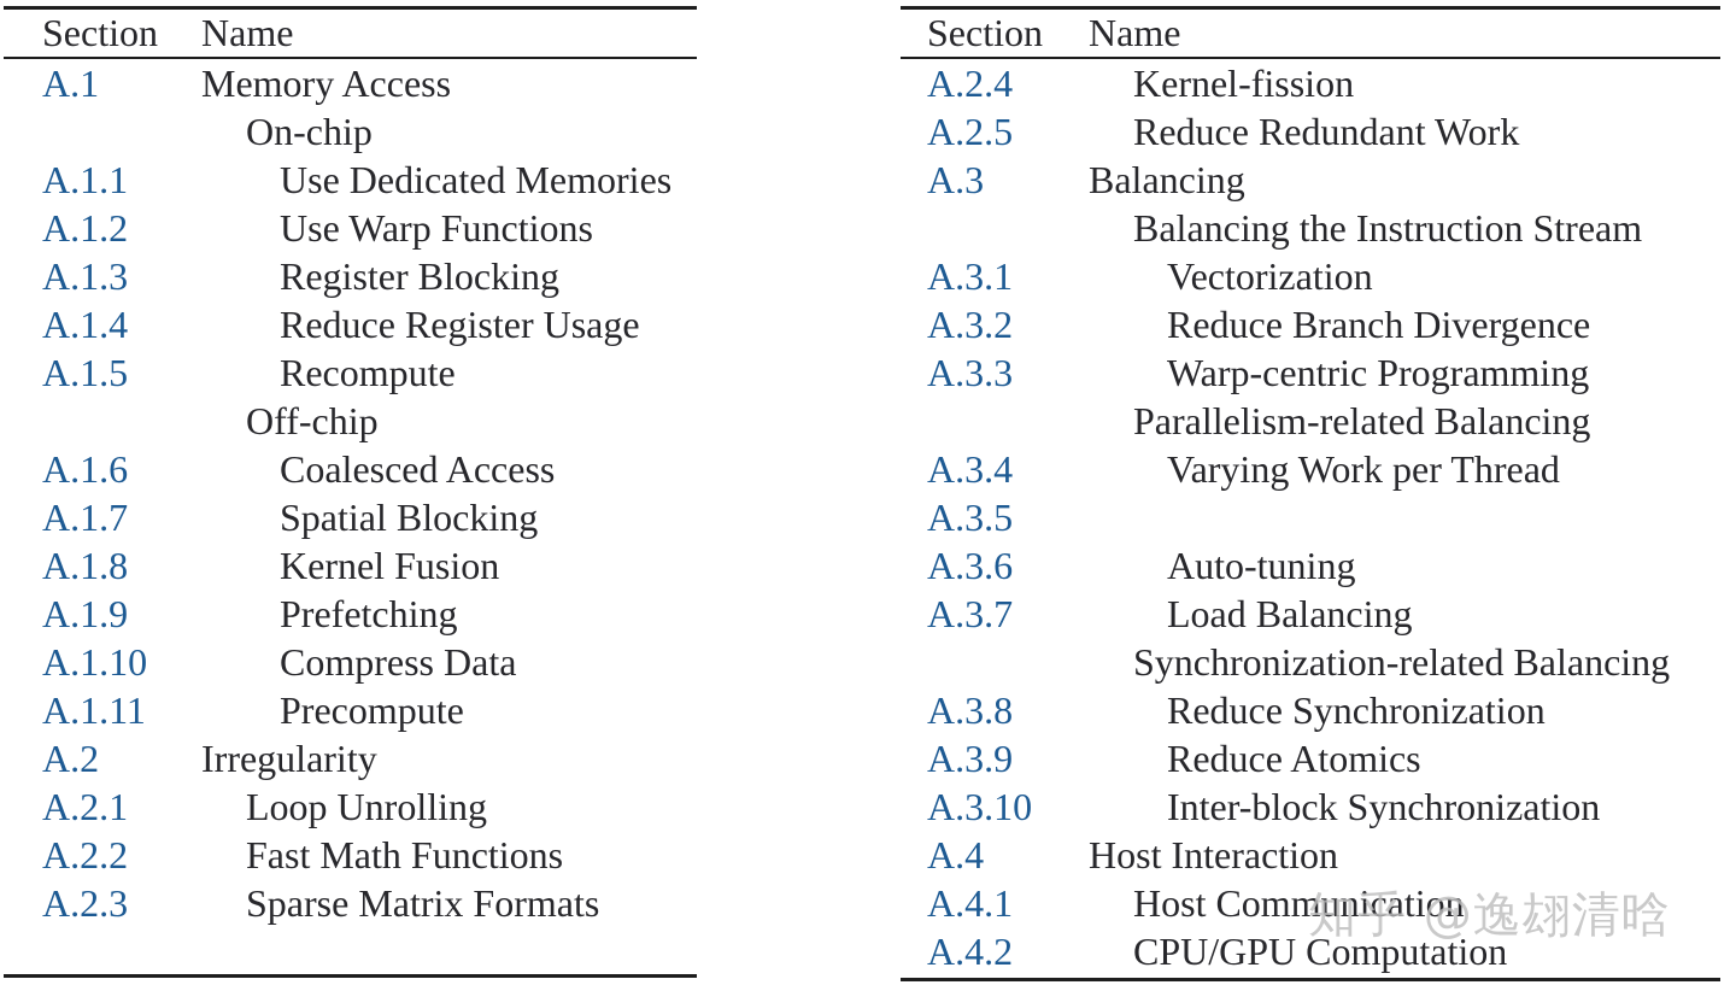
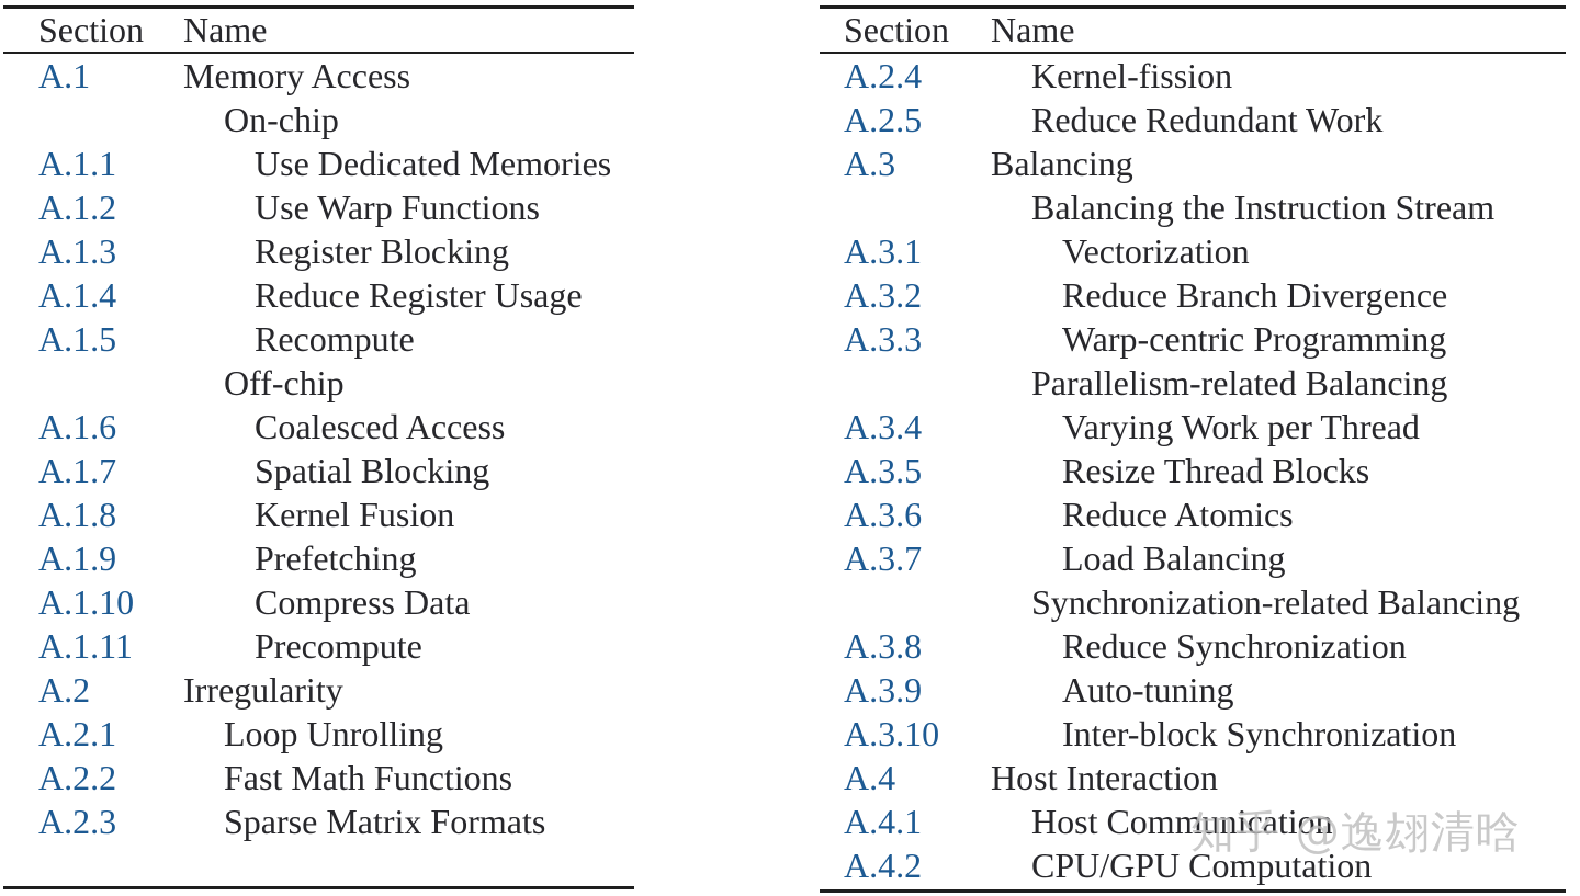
  Section
  Name
  A.1
  Memory Access
  On-chip
  A.1.1
  Use Dedicated Memories
  A.1.2
  Use Warp Functions
  A.1.3
  Register Blocking
  A.1.4
  Reduce Register Usage
  A.1.5
  Recompute
  Off-chip
  A.1.6
  Coalesced Access
  A.1.7
  Spatial Blocking
  A.1.8
  Kernel Fusion
  A.1.9
  Prefetching
  A.1.10
  Compress Data
  A.1.11
  Precompute
  A.2
  Irregularity
  A.2.1
  Loop Unrolling
  A.2.2
  Fast Math Functions
  A.2.3
  Sparse Matrix Formats
  Section
  Name
  A.2.4
  Kernel-fission
  A.2.5
  Reduce Redundant Work
  A.3
  Balancing
  Balancing the Instruction Stream
  A.3.1
  Vectorization
  A.3.2
  Reduce Branch Divergence
  A.3.3
  Warp-centric Programming
  Parallelism-related Balancing
  A.3.4
  Varying Work per Thread
  A.3.5
+ Resize Thread Blocks
  A.3.6
- Auto-tuning
+ Reduce Atomics
  A.3.7
  Load Balancing
  Synchronization-related Balancing
  A.3.8
  Reduce Synchronization
  A.3.9
- Reduce Atomics
+ Auto-tuning
  A.3.10
  Inter-block Synchronization
  A.4
  Host Interaction
  A.4.1
  Host Communication
  A.4.2
  CPU/GPU Computation
  知乎 @逸翃清晗
